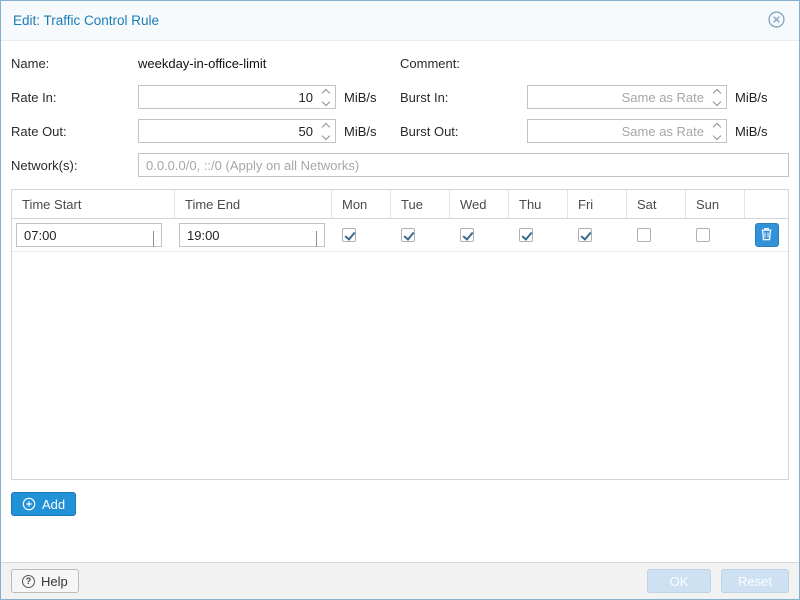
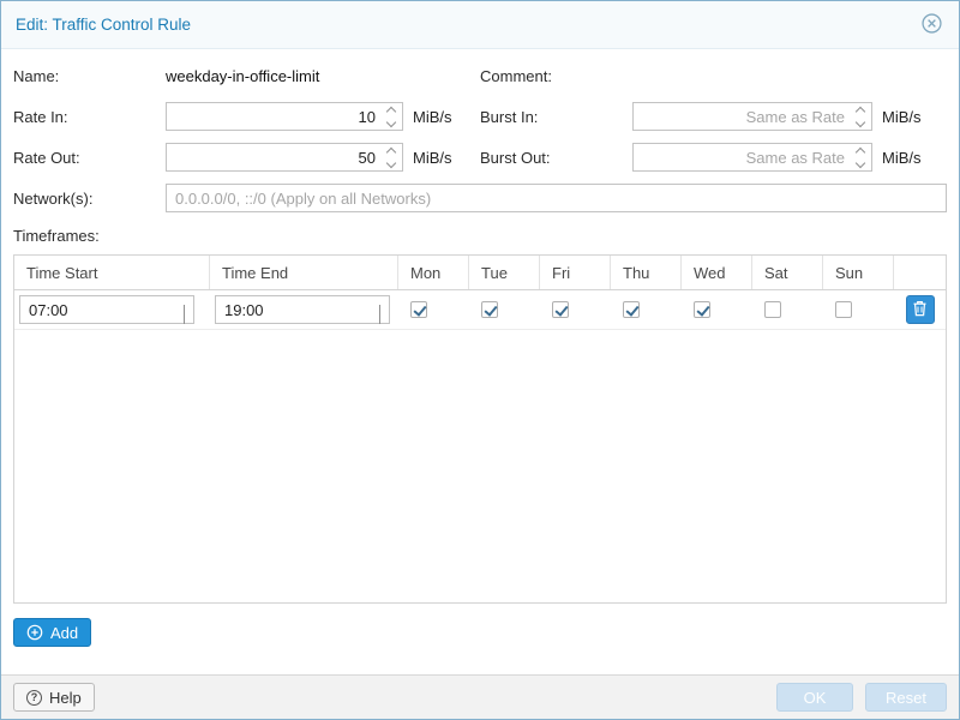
  Edit: Traffic Control Rule
  Name:
  weekday-in-office-limit
  Rate In:
  10
  MiB/s
  Rate Out:
  50
  MiB/s
  Comment:
  Burst In:
  Same as Rate
  MiB/s
  Burst Out:
  Same as Rate
  MiB/s
  Network(s):
  0.0.0.0/0, ::/0 (Apply on all Networks)
+ Timeframes:
  Time Start
  Time End
  Mon
  Tue
- Wed
+ Fri
  Thu
- Fri
+ Wed
  Sat
  Sun
  07:00
  19:00
  Add
  ?
  Help
  OK
  Reset
